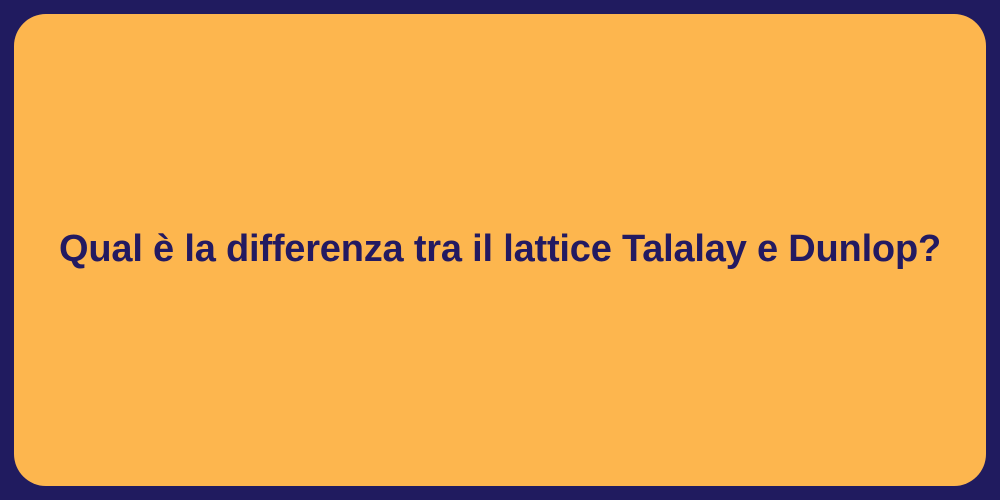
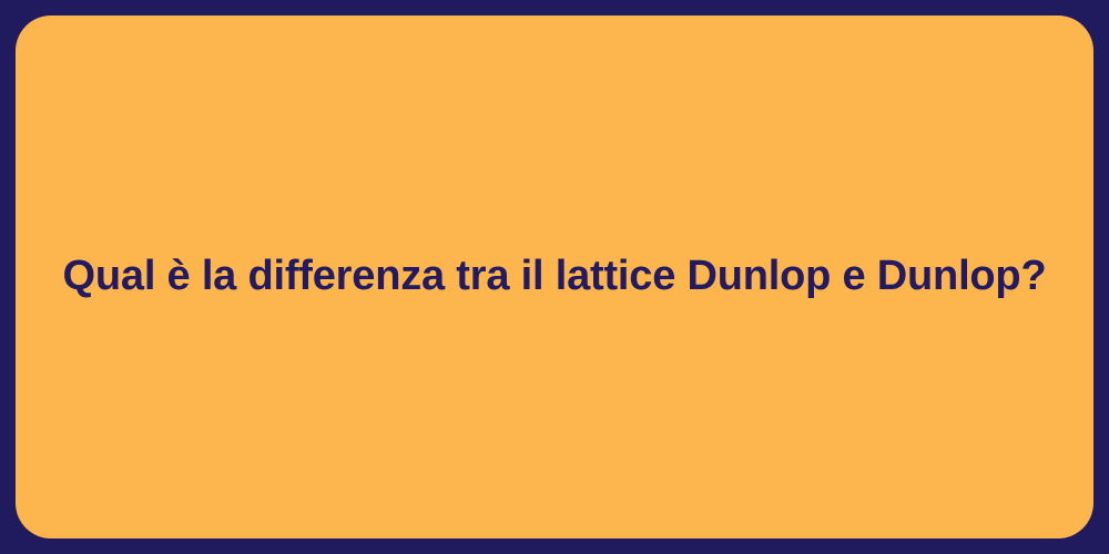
- Qual è la differenza tra il lattice Talalay e Dunlop?
+ Qual è la differenza tra il lattice Dunlop e Dunlop?
